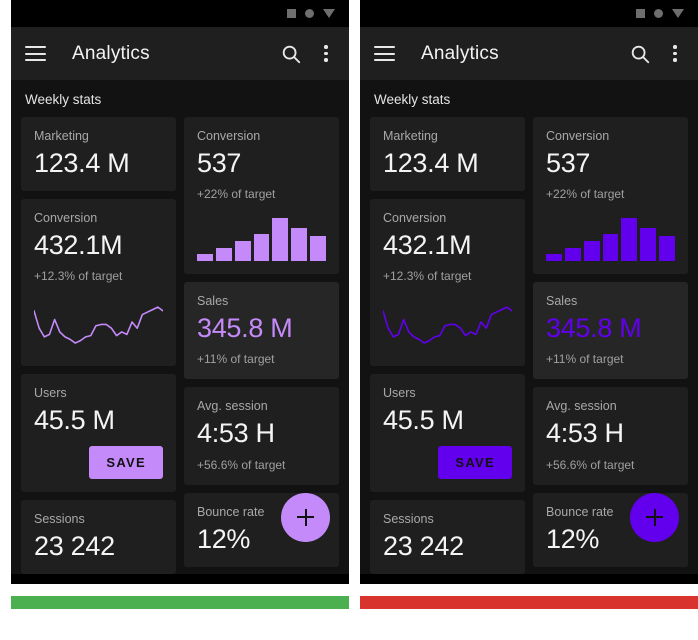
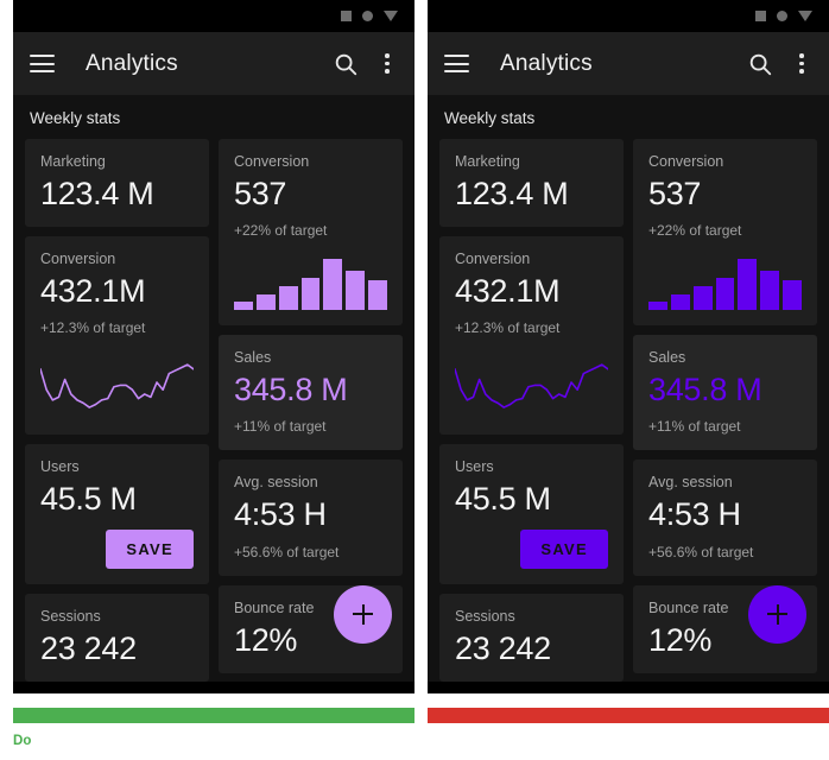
  Analytics
  Weekly stats
  Marketing
  123.4 M
  Conversion
  432.1M
  +12.3% of target
  Users
  45.5 M
  SAVE
  Sessions
  23 242
  Conversion
  537
  +22% of target
  Sales
  345.8 M
  +11% of target
  Avg. session
  4:53 H
  +56.6% of target
  Bounce rate
  12%
+ Do
  Analytics
  Weekly stats
  Marketing
  123.4 M
  Conversion
  432.1M
  +12.3% of target
  Users
  45.5 M
  SAVE
  Sessions
  23 242
  Conversion
  537
  +22% of target
  Sales
  345.8 M
  +11% of target
  Avg. session
  4:53 H
  +56.6% of target
  Bounce rate
  12%
